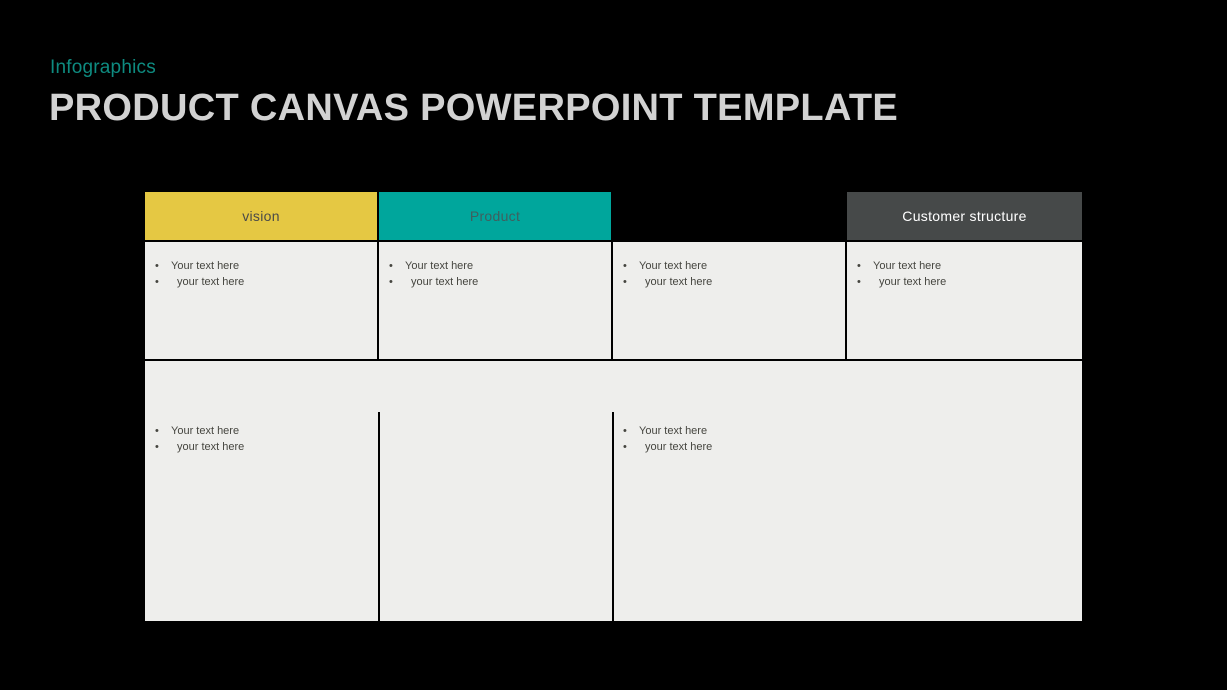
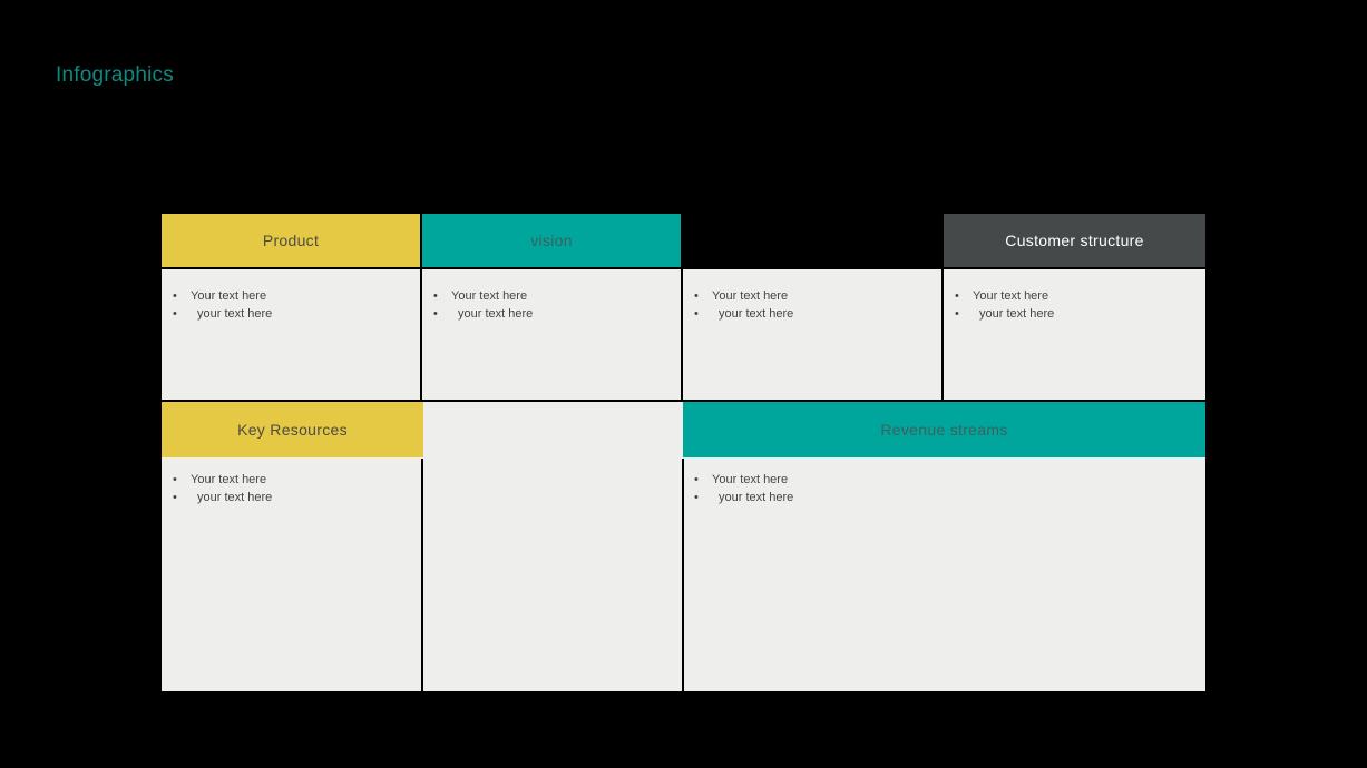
  Infographics
- PRODUCT CANVAS POWERPOINT TEMPLATE
- vision
+ Product
  •
  Your text here
  •
  your text here
- Product
+ vision
  •
  Your text here
  •
  your text here
  •
  Your text here
  •
  your text here
  Customer structure
  •
  Your text here
  •
  your text here
+ Key Resources
+ Revenue streams
  •
  Your text here
  •
  your text here
  •
  Your text here
  •
  your text here
